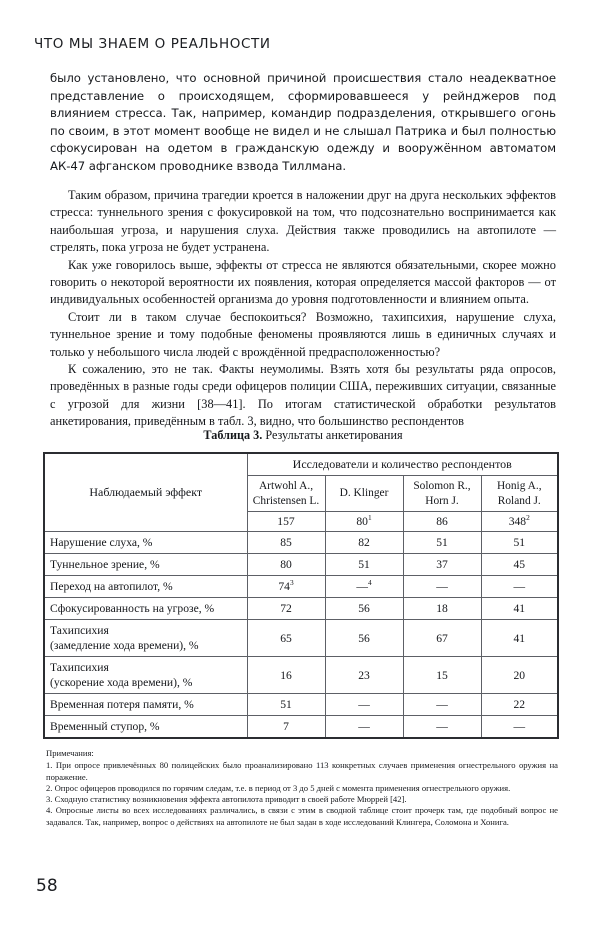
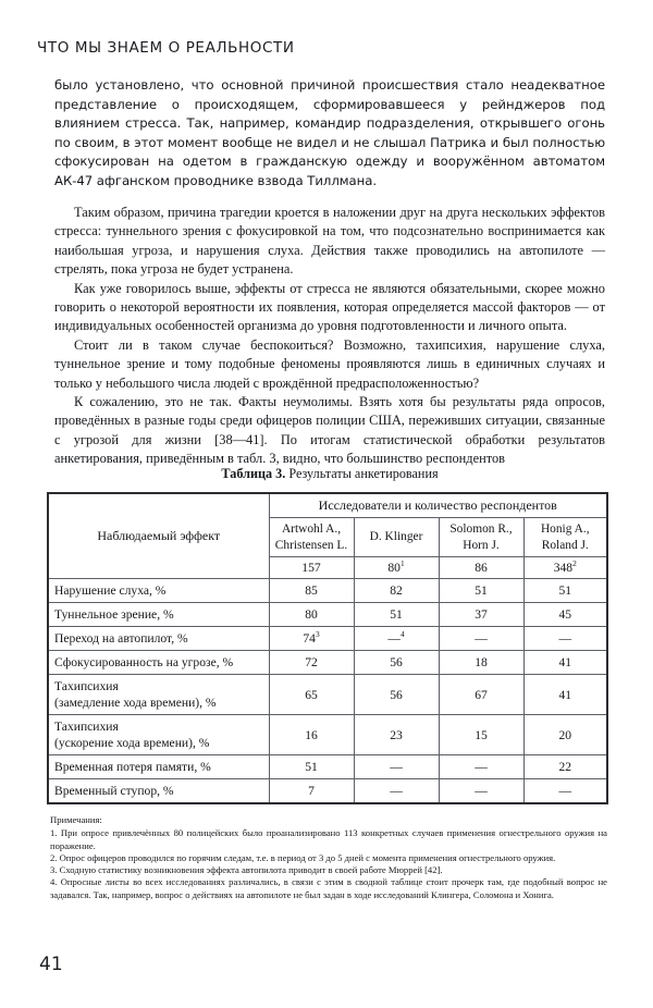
  ЧТО МЫ ЗНАЕМ О РЕАЛЬНОСТИ
  было установлено, что основной причиной происшествия стало неадекватное представление о происходящем, сформировавшееся у рейнджеров под влиянием стресса. Так, например, командир подразделения, открывшего огонь по своим, в этот момент вообще не видел и не слышал Патрика и был полностью сфокусирован на одетом в гражданскую одежду и вооружённом автоматом АК-47 афганском проводнике взвода Тиллмана.
  Таким образом, причина трагедии кроется в наложении друг на друга нескольких эффектов стресса: туннельного зрения с фокусировкой на том, что подсознательно воспринимается как наибольшая угроза, и нарушения слуха. Действия также проводились на автопилоте — стрелять, пока угроза не будет устранена.
- Как уже говорилось выше, эффекты от стресса не являются обязательными, скорее можно говорить о некоторой вероятности их появления, которая определяется массой факторов — от индивидуальных особенностей организма до уровня подготовленности и влиянием опыта.
+ Как уже говорилось выше, эффекты от стресса не являются обязательными, скорее можно говорить о некоторой вероятности их появления, которая определяется массой факторов — от индивидуальных особенностей организма до уровня подготовленности и личного опыта.
  Стоит ли в таком случае беспокоиться? Возможно, тахипсихия, нарушение слуха, туннельное зрение и тому подобные феномены проявляются лишь в единичных случаях и только у небольшого числа людей с врождённой предрасположенностью?
  К сожалению, это не так. Факты неумолимы. Взять хотя бы результаты ряда опросов, проведённых в разные годы среди офицеров полиции США, переживших ситуации, связанные с угрозой для жизни [38—41]. По итогам статистической обработки результатов анкетирования, приведённым в табл. 3, видно, что большинство респондентов
  Таблица 3. Результаты анкетирования
  Наблюдаемый эффект	Исследователи и количество респондентов
  Artwohl A., Christensen L.	D. Klinger	Solomon R., Horn J.	Honig A., Roland J.
  157	801	86	3482
  Нарушение слуха, %	85	82	51	51
  Туннельное зрение, %	80	51	37	45
  Переход на автопилот, %	743	—4	—	—
  Сфокусированность на угрозе, %	72	56	18	41
  Тахипсихия (замедление хода времени), %	65	56	67	41
  Тахипсихия (ускорение хода времени), %	16	23	15	20
  Временная потеря памяти, %	51	—	—	22
  Временный ступор, %	7	—	—	—
  Примечания:
  1. При опросе привлечённых 80 полицейских было проанализировано 113 конкретных случаев применения огнестрельного оружия на поражение.
  2. Опрос офицеров проводился по горячим следам, т.е. в период от 3 до 5 дней с момента применения огнестрельного оружия.
  3. Сходную статистику возникновения эффекта автопилота приводит в своей работе Мюррей [42].
  4. Опросные листы во всех исследованиях различались, в связи с этим в сводной таблице стоит прочерк там, где подобный вопрос не задавался. Так, например, вопрос о действиях на автопилоте не был задан в ходе исследований Клингера, Соломона и Хонига.
- 58
+ 41
